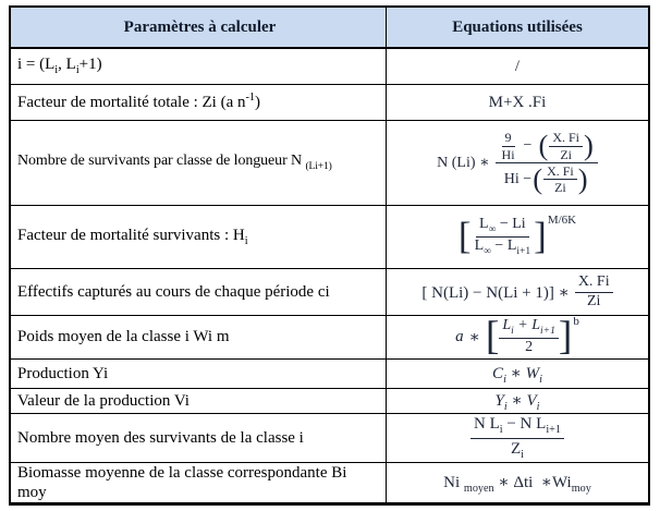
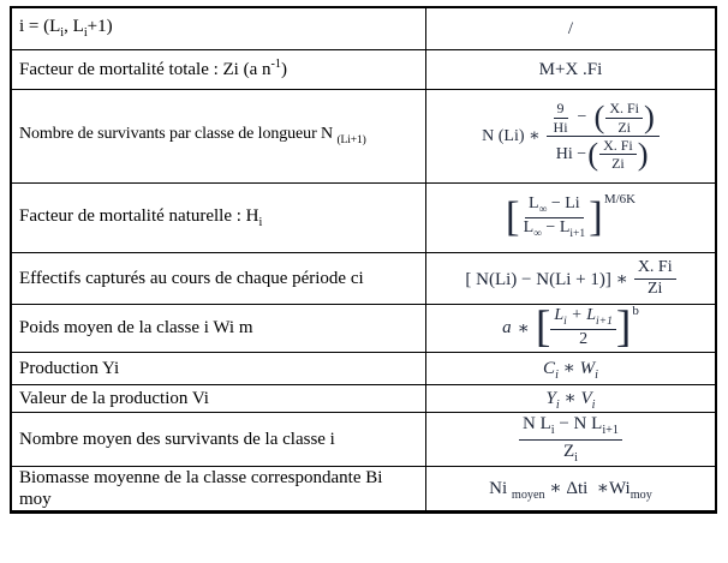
- Paramètres à calculer
- Equations utilisées
  i = (Li, Li+1)
  /
  Facteur de mortalité totale : Zi (a n-1)
  M+X .Fi
  Nombre de survivants par classe de longueur N (Li+1)
  N (Li) ∗
  9
  Hi
  − (
  X. Fi
  Zi
  )
  Hi −(
  X. Fi
  Zi
  )
- Facteur de mortalité survivants : Hi
+ Facteur de mortalité naturelle : Hi
  [
  L∞ − Li
  L∞ − Li+1
  ]
  M/6K
  Effectifs capturés au cours de chaque période ci
  [ N(Li) − N(Li + 1)] ∗
  X. Fi
  Zi
  Poids moyen de la classe i Wi m
  a
  ∗
  [
  Li + Li+1
  2
  ]
  b
  Production Yi
  Ci ∗ Wi
  Valeur de la production Vi
  Yi ∗ Vi
  Nombre moyen des survivants de la classe i
  N Li − N Li+1
  Zi
  Biomasse moyenne de la classe correspondante Bi
  moy
  Ni moyen ∗ Δti ∗Wimoy
